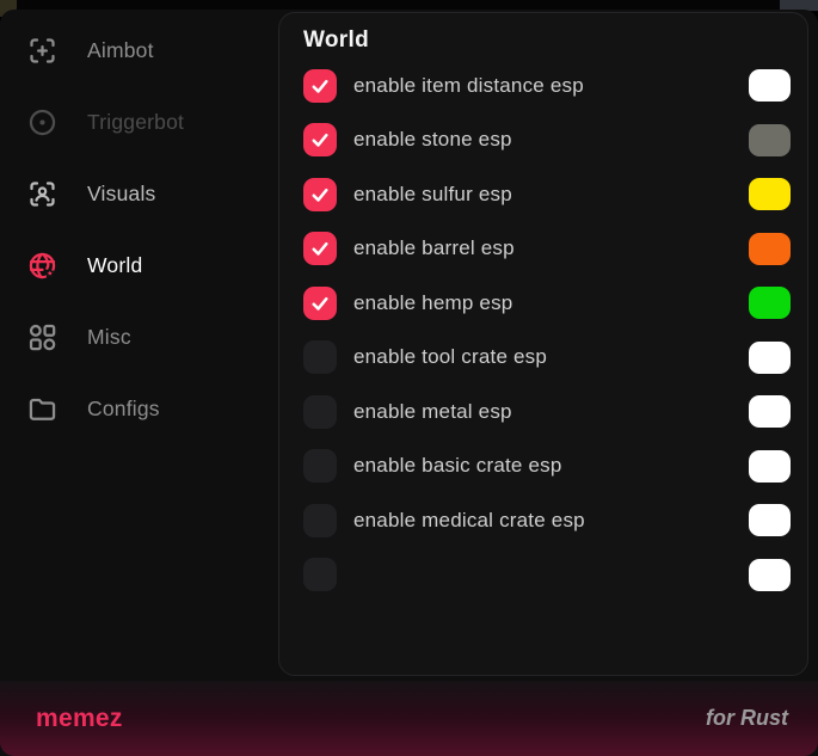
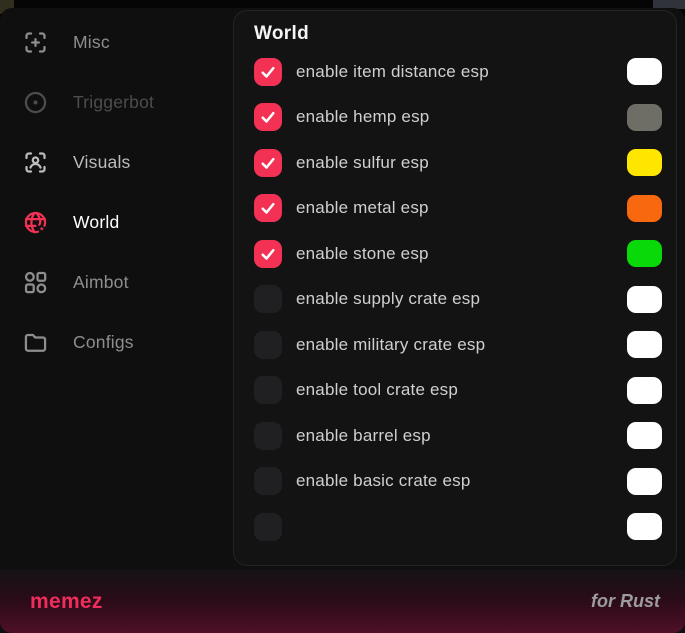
- Aimbot
+ Misc
  Triggerbot
  Visuals
  World
- Misc
+ Aimbot
  Configs
  World
  enable item distance esp
- enable stone esp
+ enable hemp esp
  enable sulfur esp
- enable barrel esp
+ enable metal esp
- enable hemp esp
+ enable stone esp
+ enable supply crate esp
+ enable military crate esp
  enable tool crate esp
- enable metal esp
+ enable barrel esp
  enable basic crate esp
- enable medical crate esp
  memez
  for Rust
